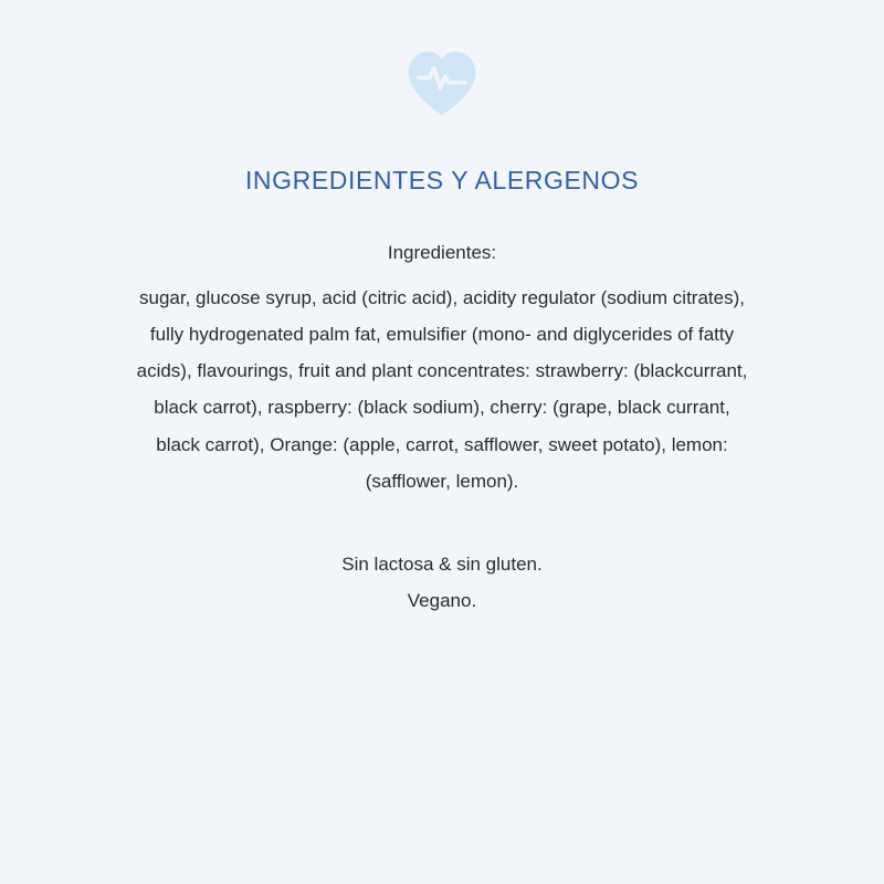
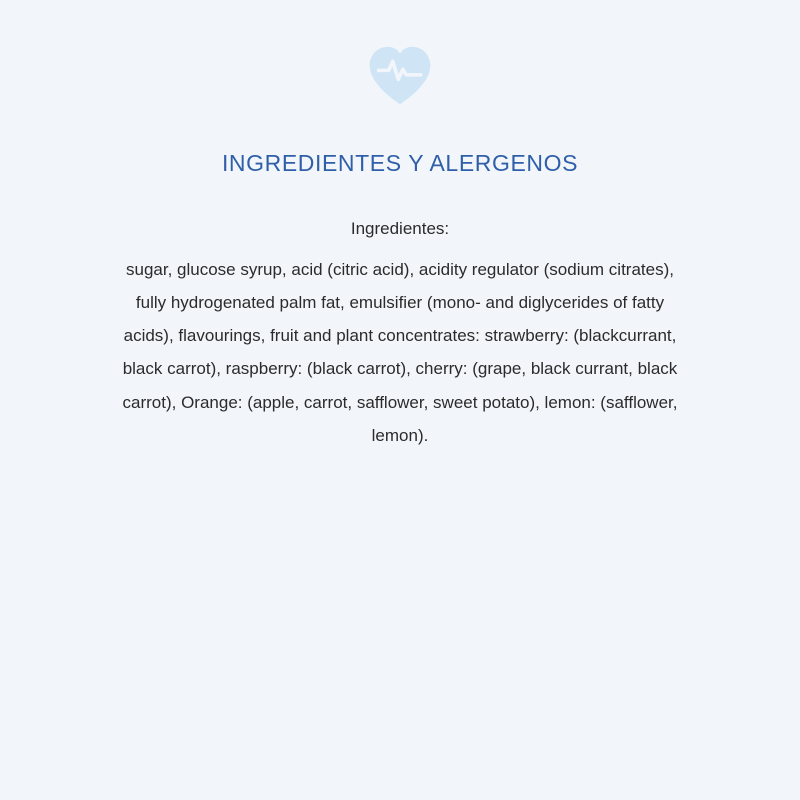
  INGREDIENTES Y ALERGENOS
  Ingredientes:
- sugar, glucose syrup, acid (citric acid), acidity regulator (sodium citrates), fully hydrogenated palm fat, emulsifier (mono- and diglycerides of fatty acids), flavourings, fruit and plant concentrates: strawberry: (blackcurrant, black carrot), raspberry: (black sodium), cherry: (grape, black currant, black carrot), Orange: (apple, carrot, safflower, sweet potato), lemon: (safflower, lemon).
+ sugar, glucose syrup, acid (citric acid), acidity regulator (sodium citrates), fully hydrogenated palm fat, emulsifier (mono- and diglycerides of fatty acids), flavourings, fruit and plant concentrates: strawberry: (blackcurrant, black carrot), raspberry: (black carrot), cherry: (grape, black currant, black carrot), Orange: (apple, carrot, safflower, sweet potato), lemon: (safflower, lemon).
- Sin lactosa & sin gluten.
- Vegano.
